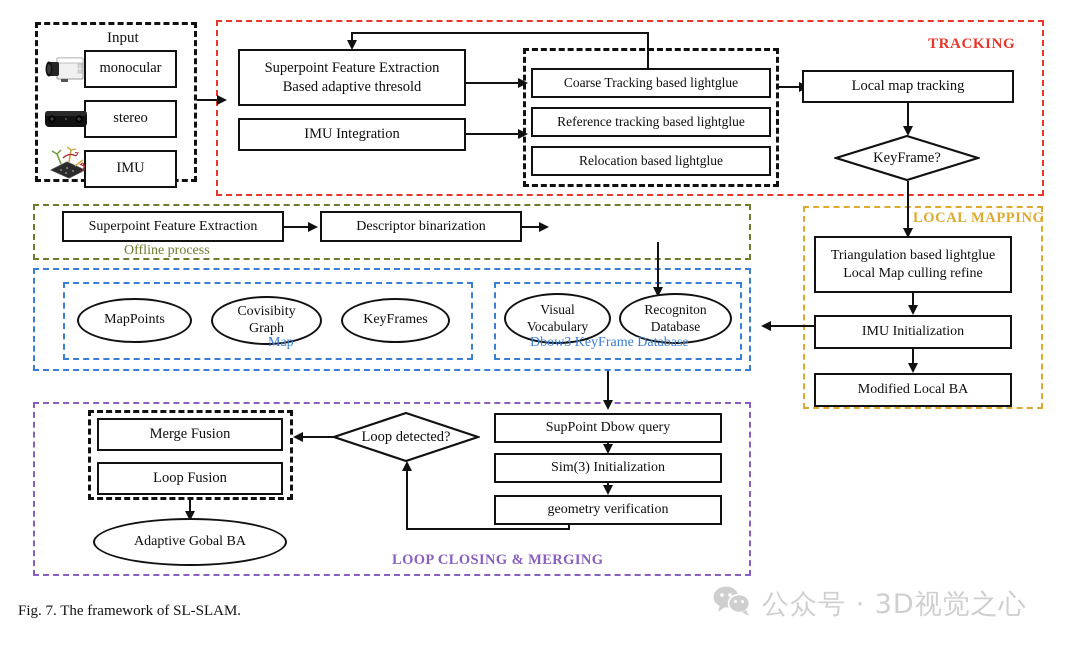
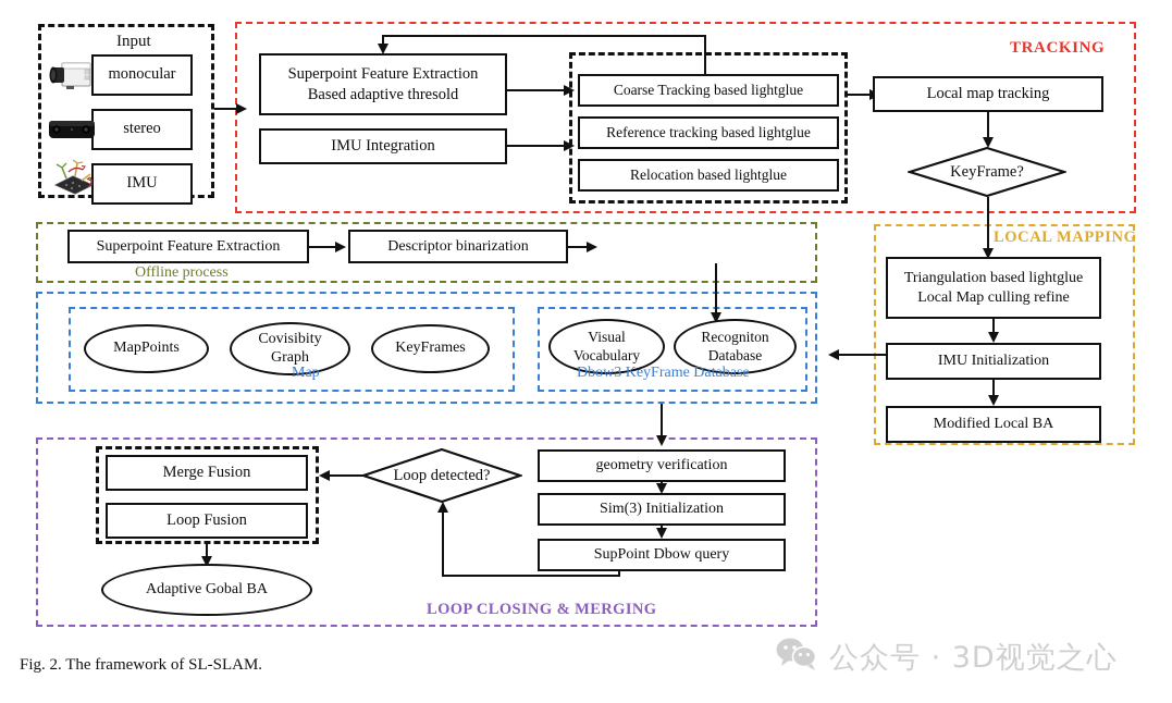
  Input
  monocular
  stereo
  IMU
  TRACKING
  Superpoint Feature Extraction
  Based adaptive thresold
  IMU Integration
  Coarse Tracking based lightglue
  Reference tracking based lightglue
  Relocation based lightglue
  Local map tracking
  KeyFrame?
  Offline process
  Superpoint Feature Extraction
  Descriptor binarization
  Map
  MapPoints
  Covisibity
  Graph
  KeyFrames
  Dbow3 KeyFrame Database
  Visual
  Vocabulary
  Recogniton
  Database
  LOCAL MAPPING
  Triangulation based lightglue
  Local Map culling refine
  IMU Initialization
  Modified Local BA
  LOOP CLOSING & MERGING
  Merge Fusion
  Loop Fusion
  Adaptive Gobal BA
  Loop detected?
- SupPoint Dbow query
+ geometry verification
  Sim(3) Initialization
- geometry verification
+ SupPoint Dbow query
- Fig. 7. The framework of SL-SLAM.
+ Fig. 2. The framework of SL-SLAM.
  公众号 · 3D视觉之心
